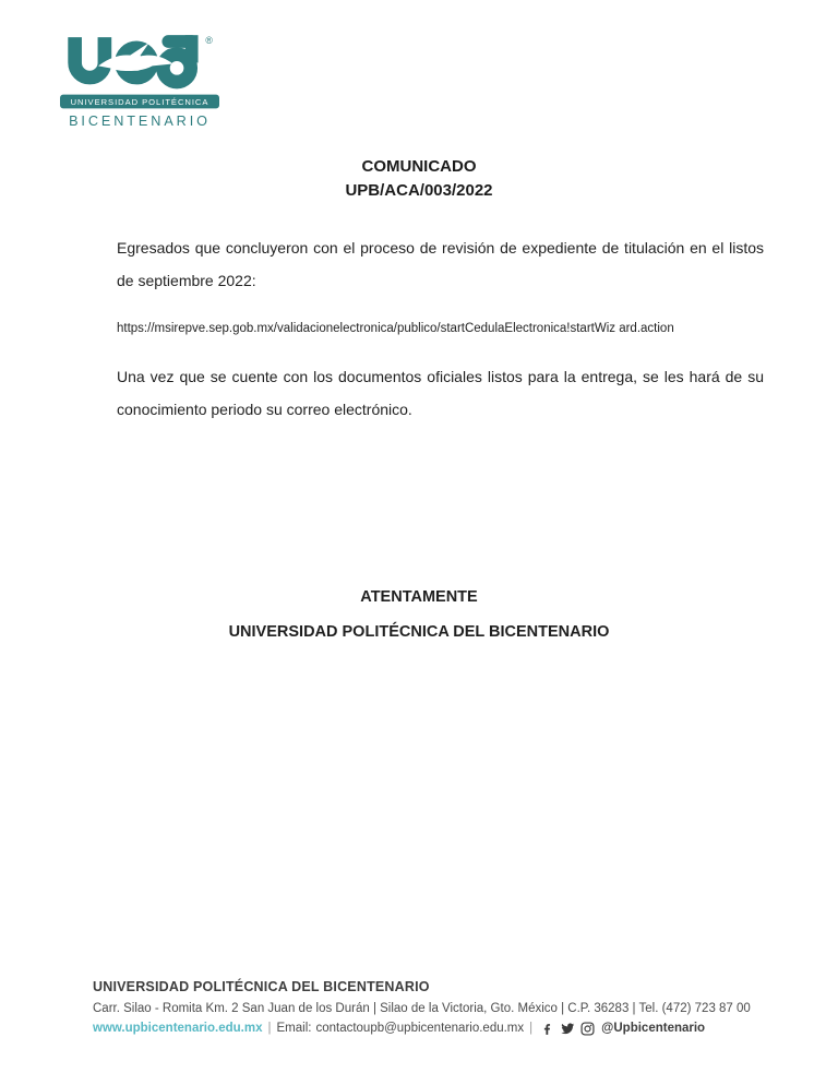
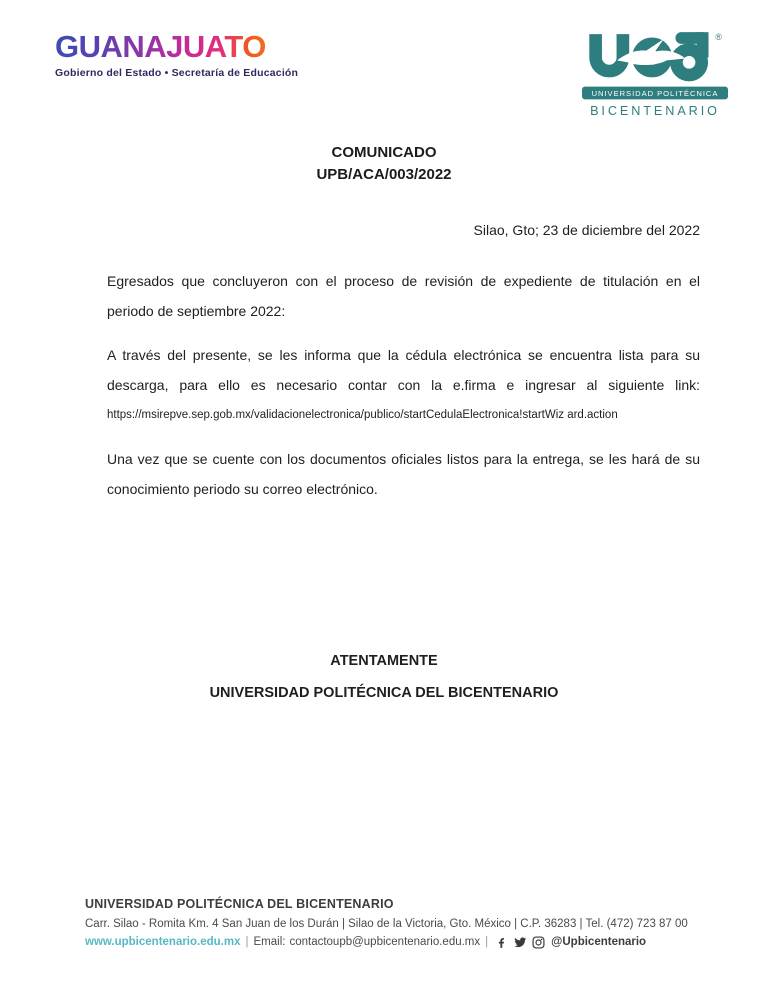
+ GUANAJUATO
+ Gobierno del Estado • Secretaría de Educación
  ®
  UNIVERSIDAD POLITÉCNICA
  BICENTENARIO
  COMUNICADO
  UPB/ACA/003/2022
+ Silao, Gto; 23 de diciembre del 2022
- Egresados que concluyeron con el proceso de revisión de expediente de titulación en el listos de septiembre 2022:
+ Egresados que concluyeron con el proceso de revisión de expediente de titulación en el periodo de septiembre 2022:
+ A través del presente, se les informa que la cédula electrónica se encuentra lista para su descarga, para ello es necesario contar con la e.firma e ingresar al siguiente link:
  https://msirepve.sep.gob.mx/validacionelectronica/publico/startCedulaElectronica!startWiz ard.action
  Una vez que se cuente con los documentos oficiales listos para la entrega, se les hará de su conocimiento periodo su correo electrónico.
  ATENTAMENTE
  UNIVERSIDAD POLITÉCNICA DEL BICENTENARIO
  UNIVERSIDAD POLITÉCNICA DEL BICENTENARIO
- Carr. Silao - Romita Km. 2 San Juan de los Durán | Silao de la Victoria, Gto. México | C.P. 36283 | Tel. (472) 723 87 00
+ Carr. Silao - Romita Km. 4 San Juan de los Durán | Silao de la Victoria, Gto. México | C.P. 36283 | Tel. (472) 723 87 00
  www.upbicentenario.edu.mx
  |
  Email:
  contactoupb@upbicentenario.edu.mx
  |
  @Upbicentenario
